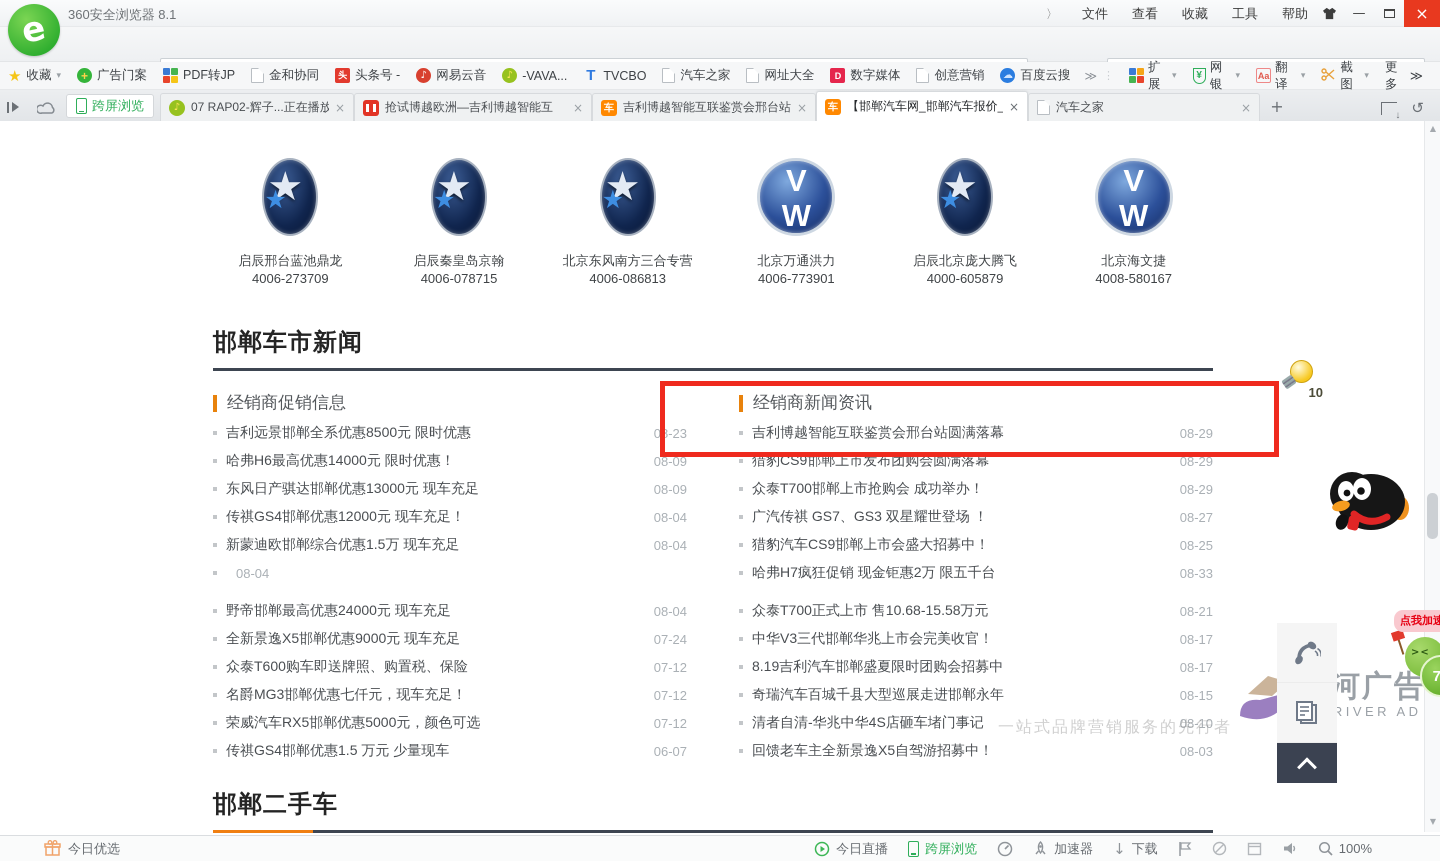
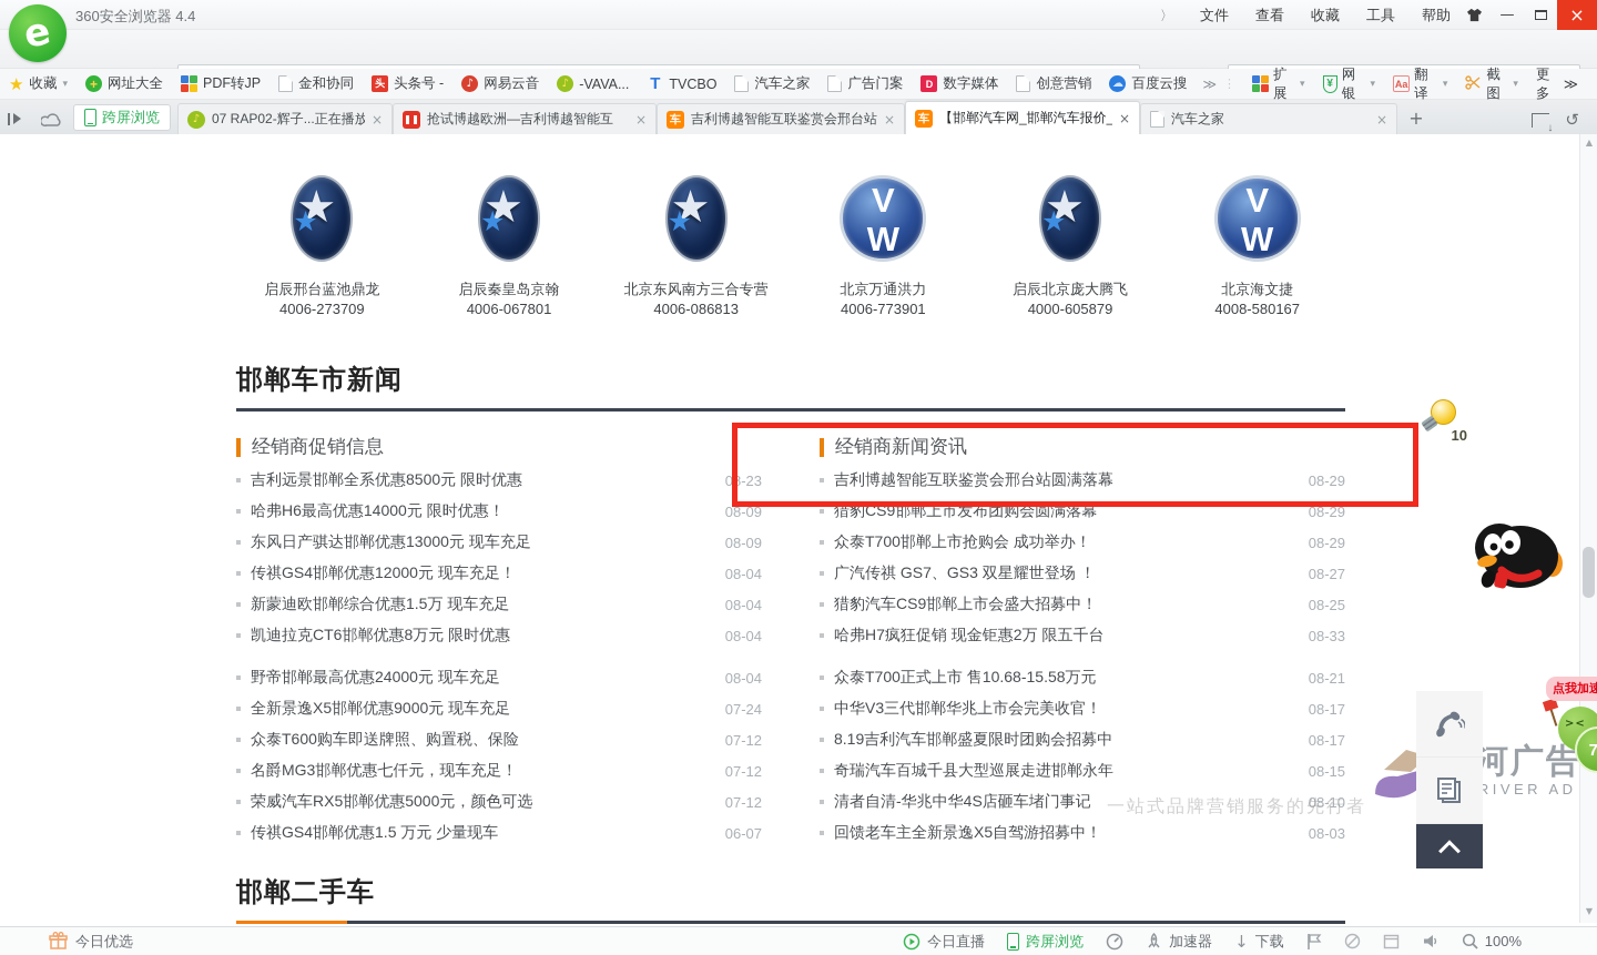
- 360安全浏览器 8.1
+ 360安全浏览器 4.4
  〉
  文件
  查看
  收藏
  工具
  帮助
  —
  ×
  ★
  收藏
  ▾
  +
- 广告门案
+ 网址大全
  PDF转JP
  金和协同
  头
  头条号 -
  ♪
  网易云音
  ♪
  -VAVA...
  T
  TVCBO
  汽车之家
- 网址大全
+ 广告门案
  D
  数字媒体
  创意营销
  ☁
  百度云搜
  ≫
  ⋮
  扩展
  ▾
  ¥
  网银
  ▾
  Aa
  翻译
  ▾
  截图
  ▾
  更多
  ≫
  跨屏浏览
  ♪
  07 RAP02-辉子...正在播放
  ×
  抢试博越欧洲—吉利博越智能互
  ×
  车
  吉利博越智能互联鉴赏会邢台站
  ×
  车
  【邯郸汽车网_邯郸汽车报价_
  ×
  汽车之家
  ×
  +
  ↺
  ★
  ★
  启辰邢台蓝池鼎龙
  4006-273709
  ★
  ★
  启辰秦皇岛京翰
- 4006-078715
+ 4006-067801
  ★
  ★
  北京东风南方三合专营
  4006-086813
  V
  W
  北京万通洪力
  4006-773901
  ★
  ★
  启辰北京庞大腾飞
  4000-605879
  V
  W
  北京海文捷
  4008-580167
  邯郸车市新闻
  经销商促销信息
  吉利远景邯郸全系优惠8500元 限时优惠
  08-23
  哈弗H6最高优惠14000元 限时优惠！
  08-09
  东风日产骐达邯郸优惠13000元 现车充足
  08-09
  传祺GS4邯郸优惠12000元 现车充足！
  08-04
  新蒙迪欧邯郸综合优惠1.5万 现车充足
  08-04
+ 凯迪拉克CT6邯郸优惠8万元 限时优惠
  08-04
  野帝邯郸最高优惠24000元 现车充足
  08-04
  全新景逸X5邯郸优惠9000元 现车充足
  07-24
  众泰T600购车即送牌照、购置税、保险
  07-12
  名爵MG3邯郸优惠七仟元，现车充足！
  07-12
  荣威汽车RX5邯郸优惠5000元，颜色可选
  07-12
  传祺GS4邯郸优惠1.5 万元 少量现车
  06-07
  经销商新闻资讯
  吉利博越智能互联鉴赏会邢台站圆满落幕
  08-29
  猎豹CS9邯郸上市发布团购会圆满落幕
  08-29
  众泰T700邯郸上市抢购会 成功举办！
  08-29
  广汽传祺 GS7、GS3 双星耀世登场 ！
  08-27
  猎豹汽车CS9邯郸上市会盛大招募中！
  08-25
  哈弗H7疯狂促销 现金钜惠2万 限五千台
  08-33
  众泰T700正式上市 售10.68-15.58万元
  08-21
  中华V3三代邯郸华兆上市会完美收官！
  08-17
  8.19吉利汽车邯郸盛夏限时团购会招募中
  08-17
  奇瑞汽车百城千县大型巡展走进邯郸永年
  08-15
  清者自清-华兆中华4S店砸车堵门事记
  08-10
  回馈老车主全新景逸X5自驾游招募中！
  08-03
  邯郸二手车
  10
  点我加速
  ><
  河广告
  RIVER AD
  一站式品牌营销服务的先行者
  ▲
  ▼
  今日优选
  今日直播
  跨屏浏览
  加速器
  ↓
  下载
  100%
